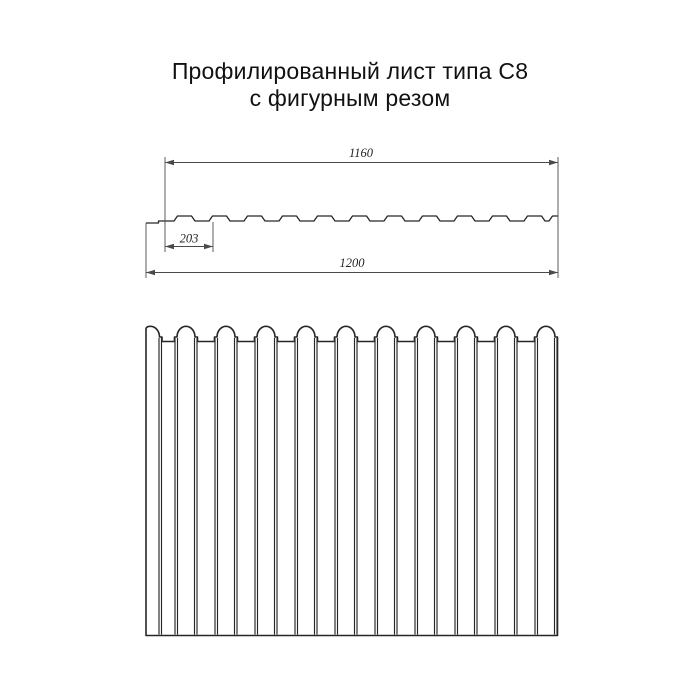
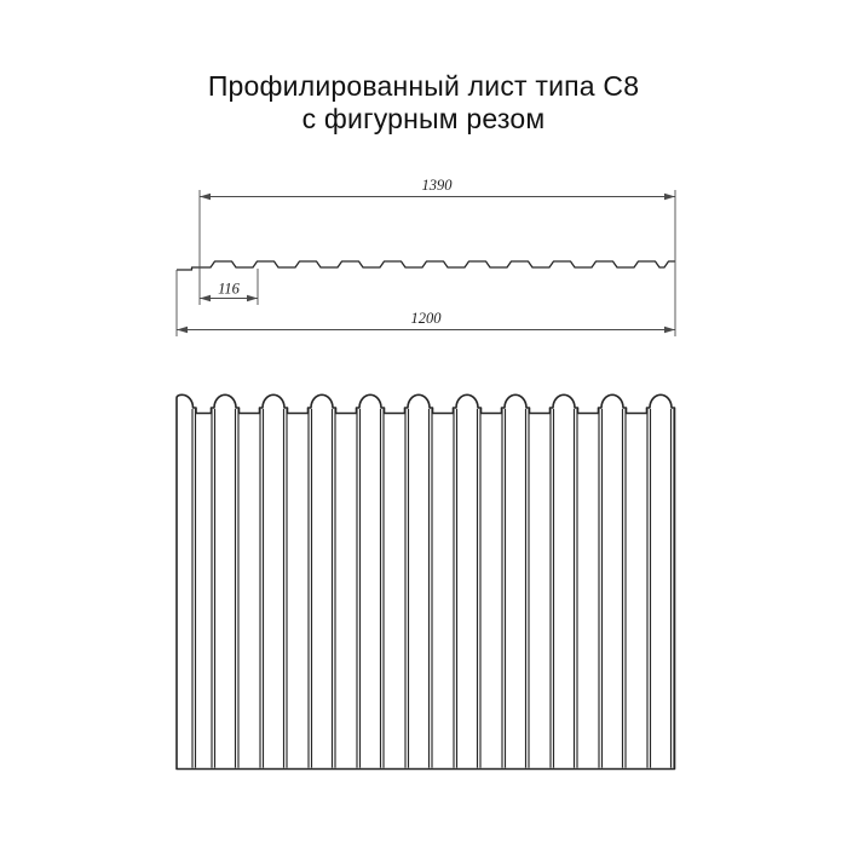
  Профилированный лист типа С8
  с фигурным резом
- 1160
+ 1390
- 203
+ 116
  1200
